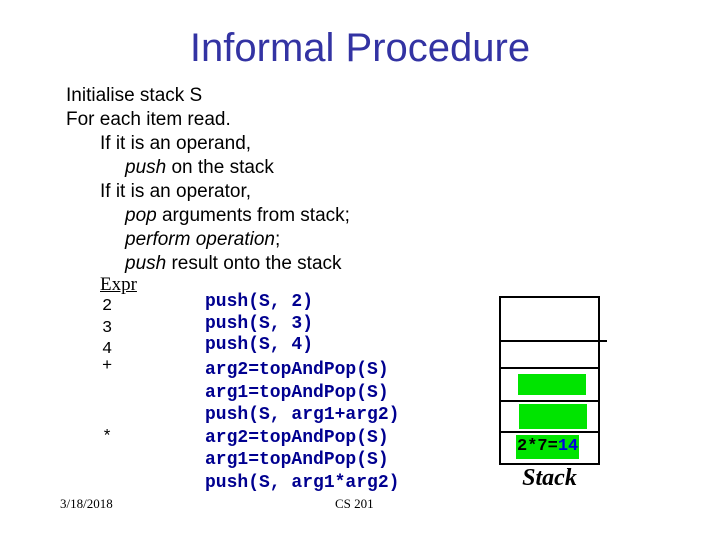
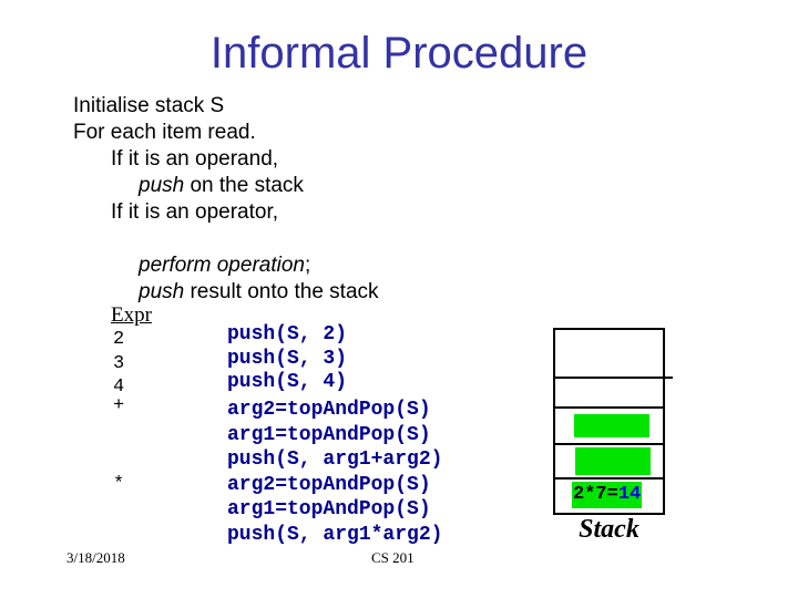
  Informal Procedure
  Initialise stack S
  For each item read.
  If it is an operand,
  push on the stack
  If it is an operator,
- pop arguments from stack;
  perform operation;
  push result onto the stack
  Expr
  2
  3
  4
  +
  *
  push(S, 2)
  push(S, 3)
  push(S, 4)
  arg2=topAndPop(S)
  arg1=topAndPop(S)
  push(S, arg1+arg2)
  arg2=topAndPop(S)
  arg1=topAndPop(S)
  push(S, arg1*arg2)
  2*7=14
  Stack
  3/18/2018
  CS 201
